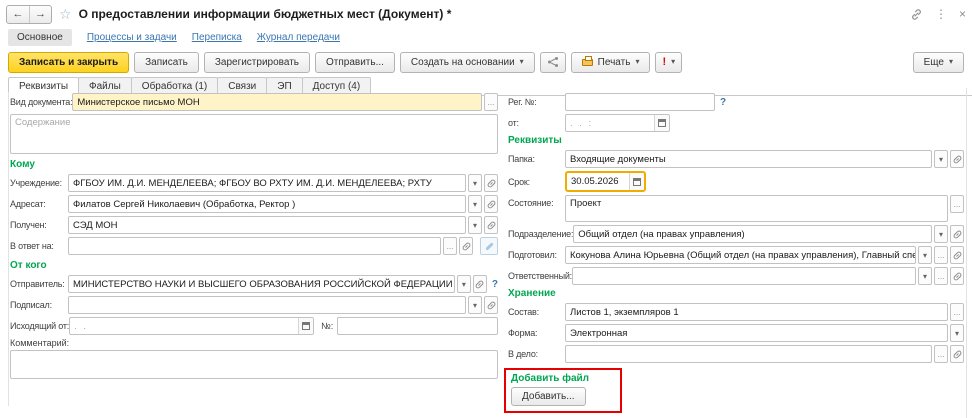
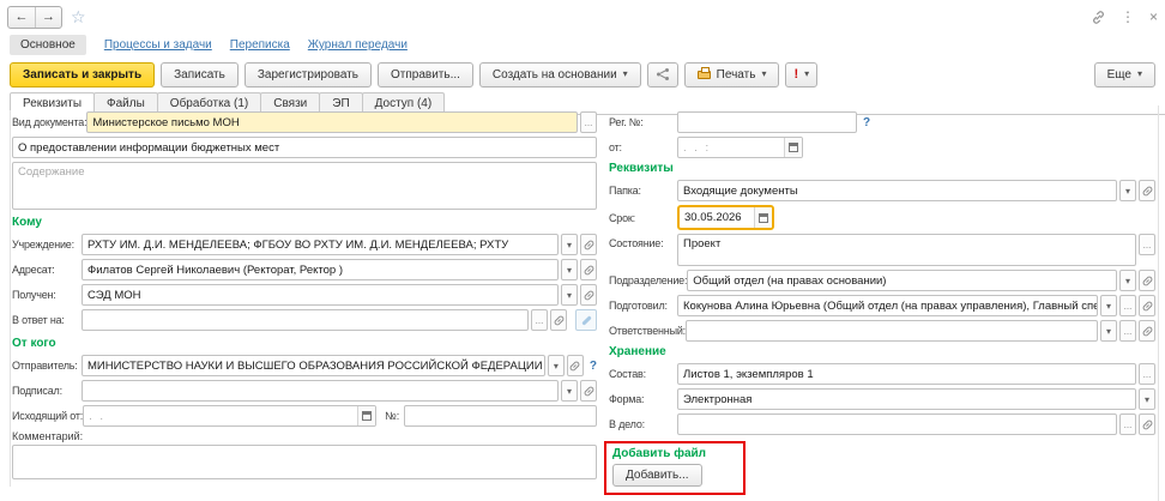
  ←
  →
  ☆
- О предоставлении информации бюджетных мест (Документ) *
  ⋮
  ×
  Основное
  Процессы и задачи
  Переписка
  Журнал передачи
  Записать и закрыть
  Записать
  Зарегистрировать
  Отправить...
  Создать на основании
  ▾
  Печать
  ▾
  !
  ▾
  Еще
  ▾
  Реквизиты
  Файлы
  Обработка (1)
  Связи
  ЭП
  Доступ (4)
  Вид документа:
  Министерское письмо МОН
  ...
+ О предоставлении информации бюджетных мест
  Содержание
  Кому
  Учреждение:
- ФГБОУ ИМ. Д.И. МЕНДЕЛЕЕВА; ФГБОУ ВО РХТУ ИМ. Д.И. МЕНДЕЛЕЕВА; РХТУ
+ РХТУ ИМ. Д.И. МЕНДЕЛЕЕВА; ФГБОУ ВО РХТУ ИМ. Д.И. МЕНДЕЛЕЕВА; РХТУ
  ▾
  Адресат:
- Филатов Сергей Николаевич (Обработка, Ректор )
+ Филатов Сергей Николаевич (Ректорат, Ректор )
  ▾
  Получен:
  СЭД МОН
  ▾
  В ответ на:
  ...
  От кого
  Отправитель:
  МИНИСТЕРСТВО НАУКИ И ВЫСШЕГО ОБРАЗОВАНИЯ РОССИЙСКОЙ ФЕДЕРАЦИИ
  ▾
  ?
  Подписал:
  ▾
  Исходящий от:
  . .
  №:
  Комментарий:
  Рег. №:
  ?
  от:
  . . :
  Реквизиты
  Папка:
  Входящие документы
  ▾
  Срок:
  30.05.2026
  Состояние:
  Проект
  ...
  Подразделение:
- Общий отдел (на правах управления)
+ Общий отдел (на правах основании)
  ▾
  Подготовил:
  Кокунова Алина Юрьевна (Общий отдел (на правах управления), Главный спе
  ▾
  ...
  Ответственный:
  ▾
  ...
  Хранение
  Состав:
  Листов 1, экземпляров 1
  ...
  Форма:
  Электронная
  ▾
  В дело:
  ...
  Добавить файл
  Добавить...
